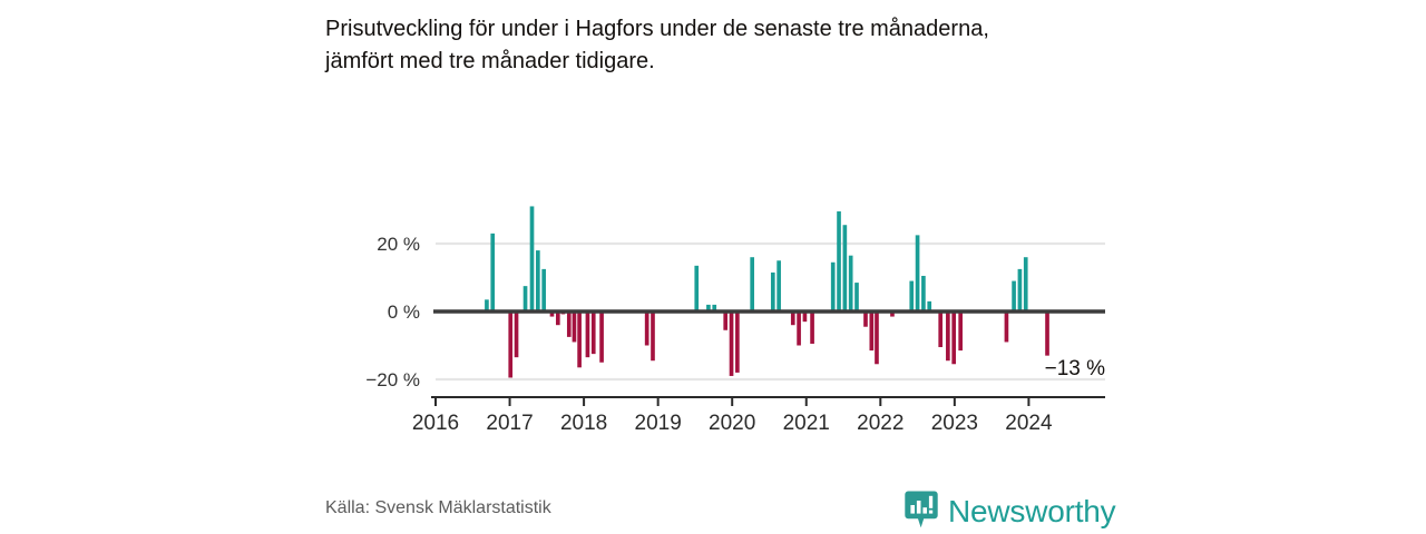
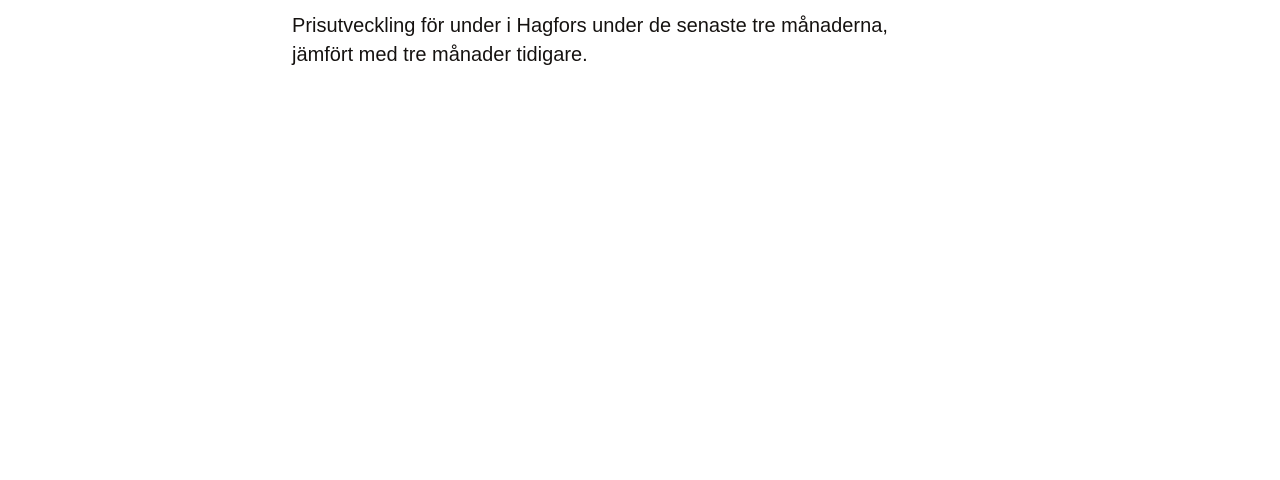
  Prisutveckling för under i Hagfors under de senaste tre månaderna, jämfört med tre månader tidigare.
- −20 %
- 0 %
- 20 %
- 2016
- 2017
- 2018
- 2019
- 2020
- 2021
- 2022
- 2023
- 2024
- −13 %
- Källa: Svensk Mäklarstatistik
- Newsworthy
